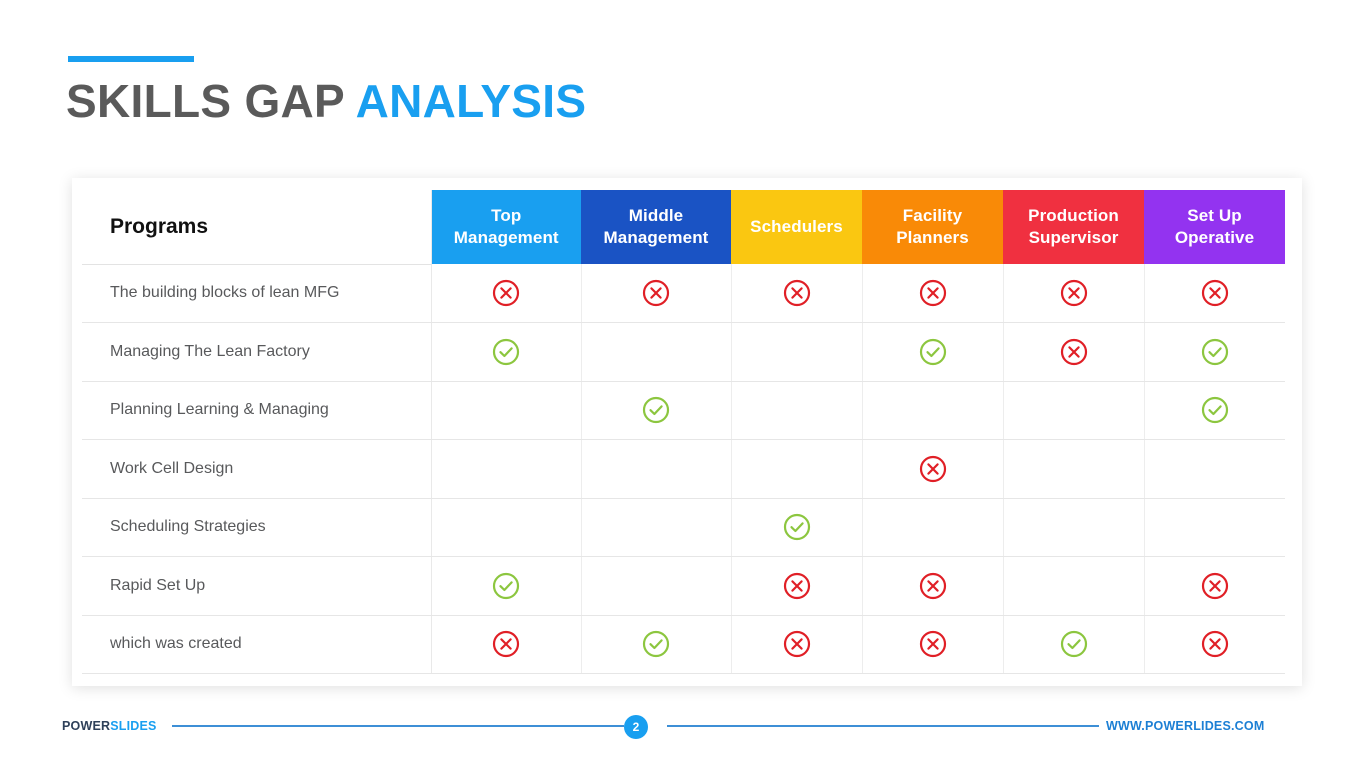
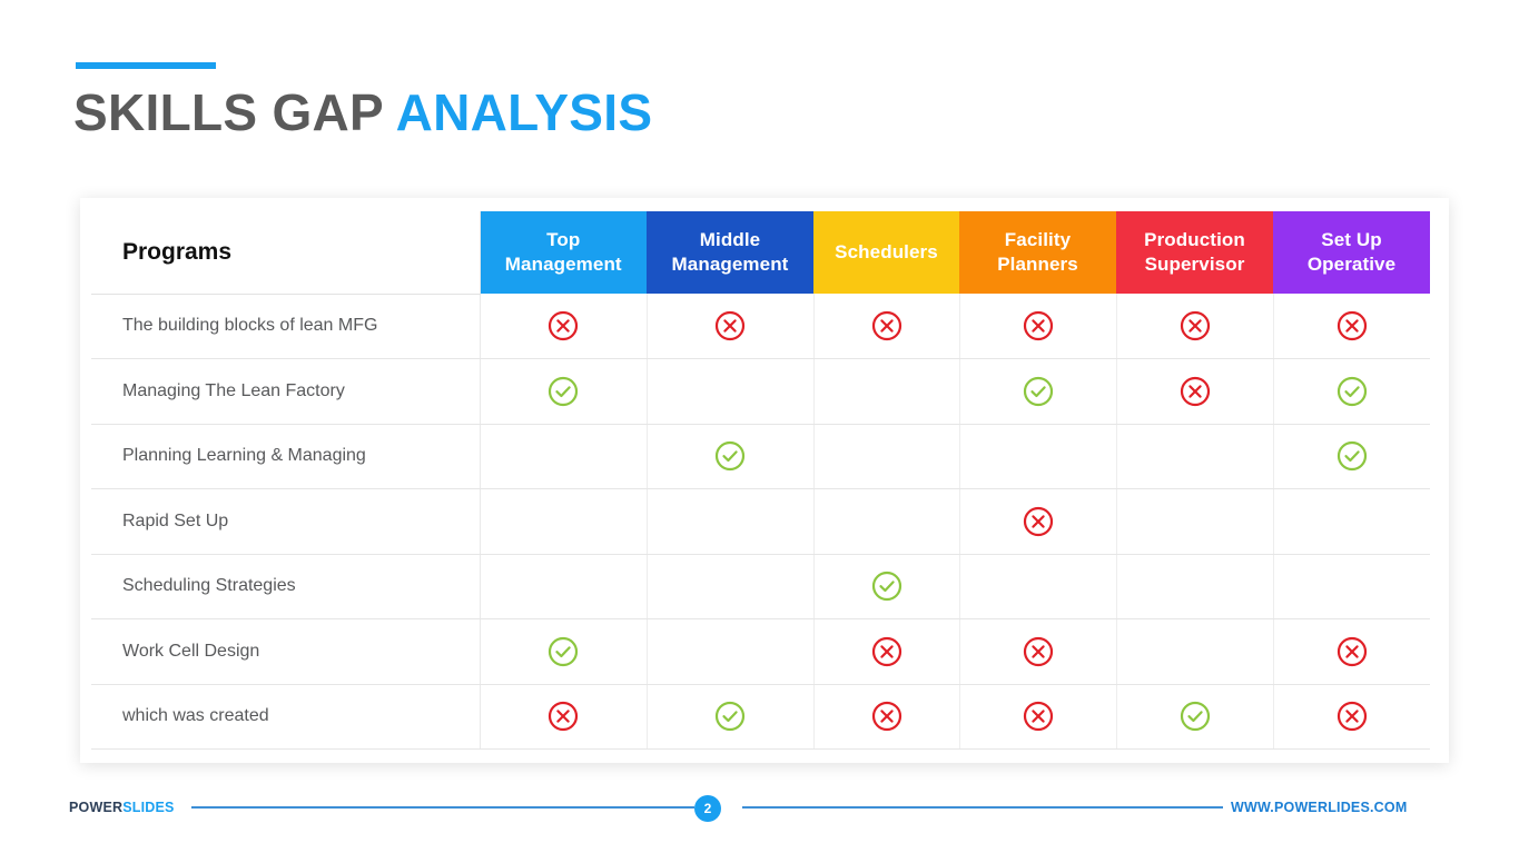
  SKILLS GAP ANALYSIS
  Programs	Top Management	Middle Management	Schedulers	Facility Planners	Production Supervisor	Set Up Operative
  The building blocks of lean MFG
  Managing The Lean Factory
  Planning Learning & Managing
- Work Cell Design
+ Rapid Set Up
  Scheduling Strategies
- Rapid Set Up
+ Work Cell Design
  which was created
  POWERSLIDES
  2
  WWW.POWERLIDES.COM
